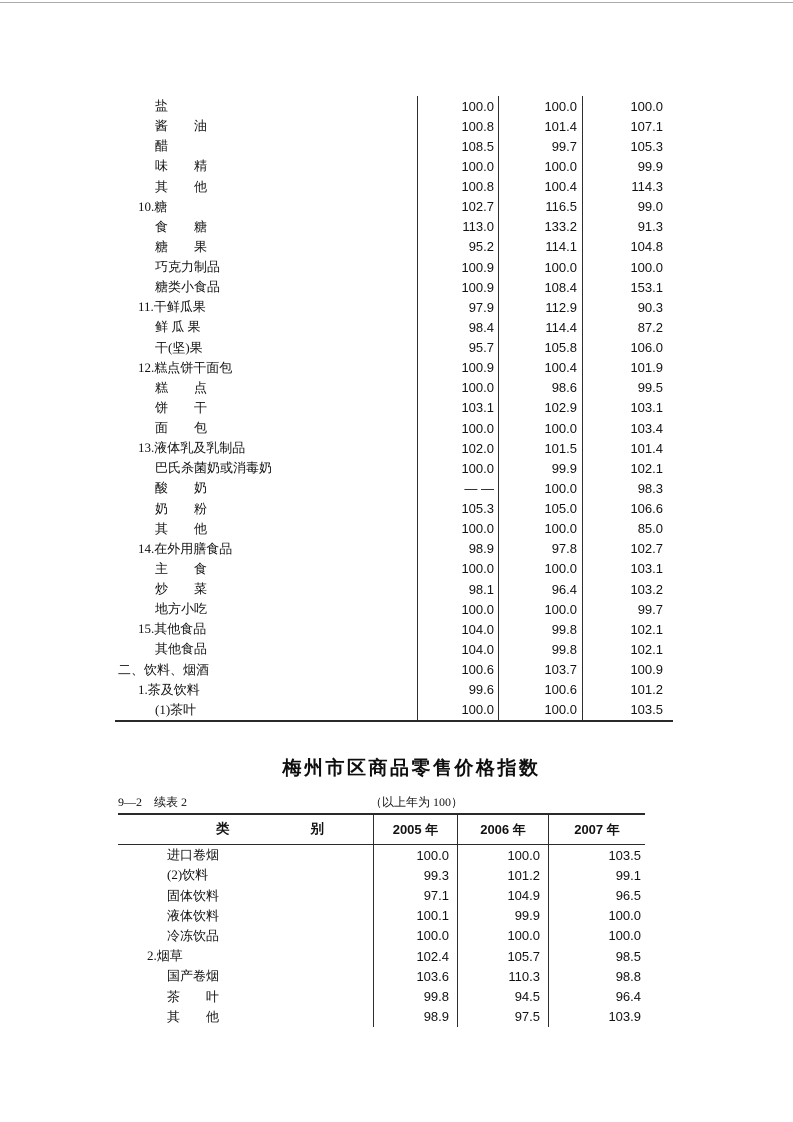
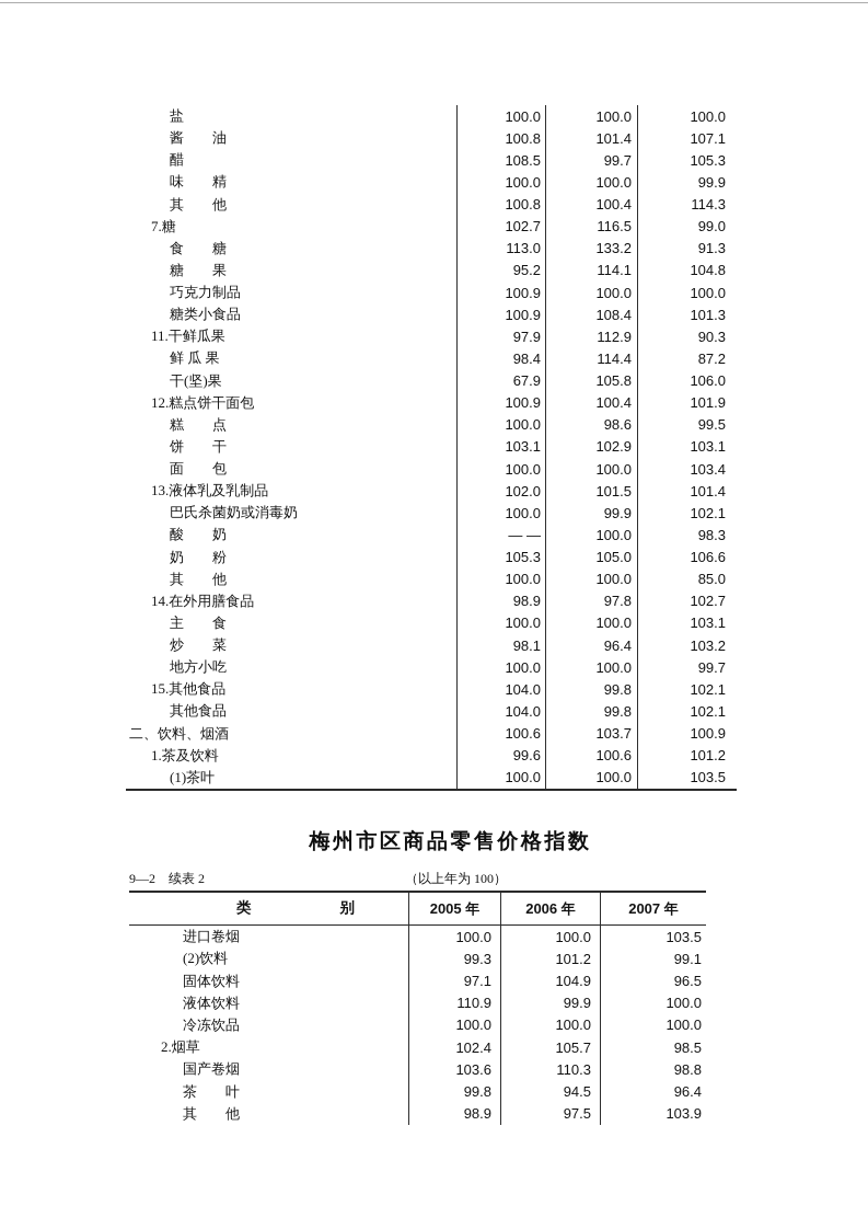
  盐
  100.0
  100.0
  100.0
  酱 油
  100.8
  101.4
  107.1
  醋
  108.5
  99.7
  105.3
  味 精
  100.0
  100.0
  99.9
  其 他
  100.8
  100.4
  114.3
- 10.糖
+ 7.糖
  102.7
  116.5
  99.0
  食 糖
  113.0
  133.2
  91.3
  糖 果
  95.2
  114.1
  104.8
  巧克力制品
  100.9
  100.0
  100.0
  糖类小食品
  100.9
  108.4
- 153.1
+ 101.3
  11.干鲜瓜果
  97.9
  112.9
  90.3
  鲜 瓜 果
  98.4
  114.4
  87.2
  干(坚)果
- 95.7
+ 67.9
  105.8
  106.0
  12.糕点饼干面包
  100.9
  100.4
  101.9
  糕 点
  100.0
  98.6
  99.5
  饼 干
  103.1
  102.9
  103.1
  面 包
  100.0
  100.0
  103.4
  13.液体乳及乳制品
  102.0
  101.5
  101.4
  巴氏杀菌奶或消毒奶
  100.0
  99.9
  102.1
  酸 奶
  — —
  100.0
  98.3
  奶 粉
  105.3
  105.0
  106.6
  其 他
  100.0
  100.0
  85.0
  14.在外用膳食品
  98.9
  97.8
  102.7
  主 食
  100.0
  100.0
  103.1
  炒 菜
  98.1
  96.4
  103.2
  地方小吃
  100.0
  100.0
  99.7
  15.其他食品
  104.0
  99.8
  102.1
  其他食品
  104.0
  99.8
  102.1
  二、饮料、烟酒
  100.6
  103.7
  100.9
  1.茶及饮料
  99.6
  100.6
  101.2
  (1)茶叶
  100.0
  100.0
  103.5
  梅州市区商品零售价格指数
  9—2 续表 2
  （以上年为 100）
  类 别
  2005 年
  2006 年
  2007 年
  进口卷烟
  100.0
  100.0
  103.5
  (2)饮料
  99.3
  101.2
  99.1
  固体饮料
  97.1
  104.9
  96.5
  液体饮料
- 100.1
+ 110.9
  99.9
  100.0
  冷冻饮品
  100.0
  100.0
  100.0
  2.烟草
  102.4
  105.7
  98.5
  国产卷烟
  103.6
  110.3
  98.8
  茶 叶
  99.8
  94.5
  96.4
  其 他
  98.9
  97.5
  103.9
